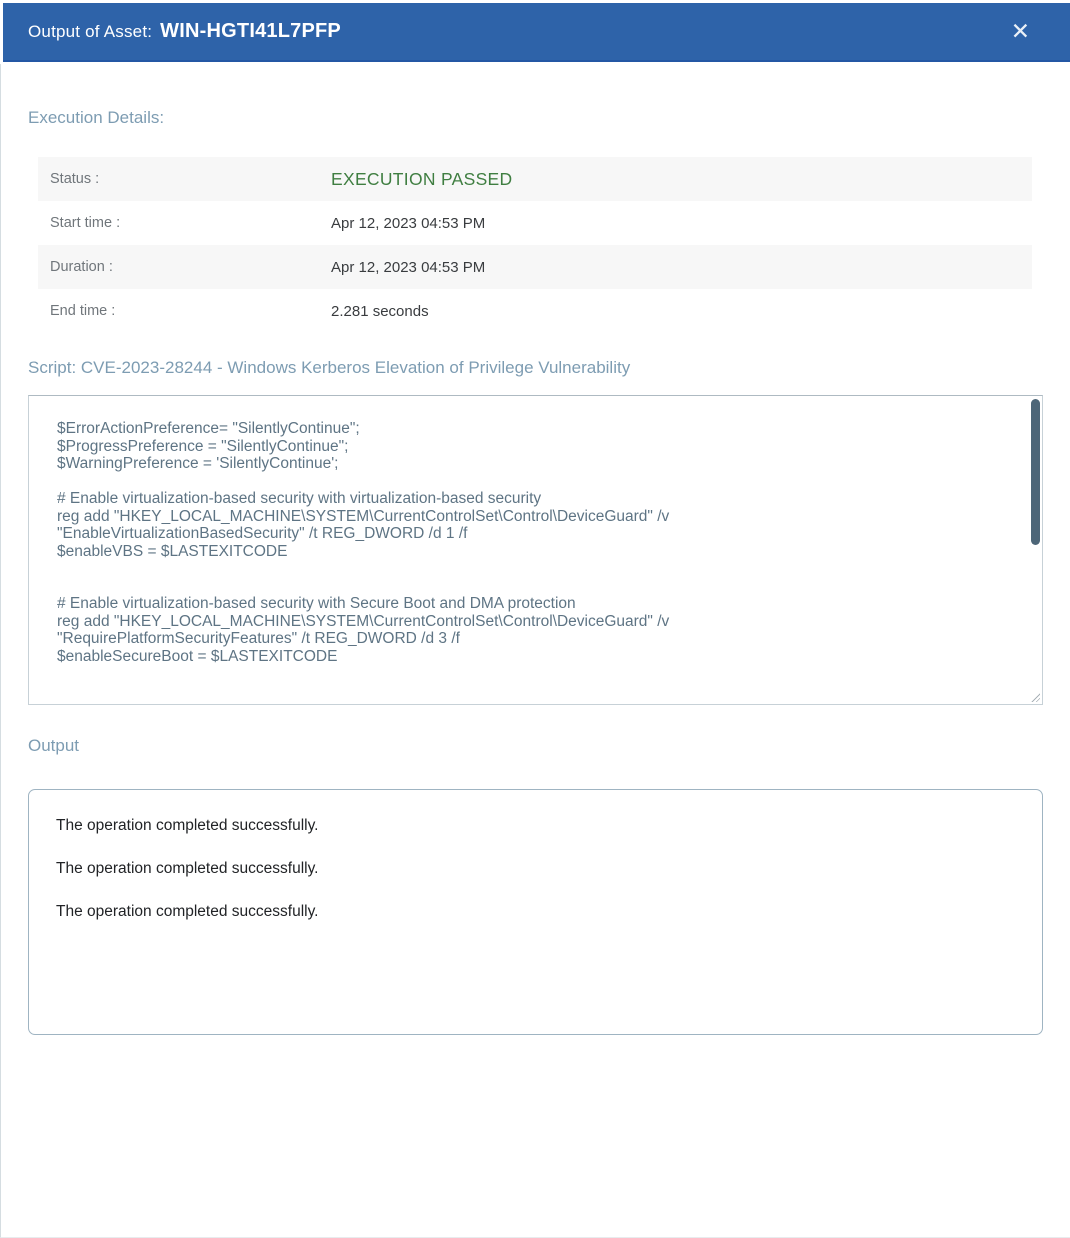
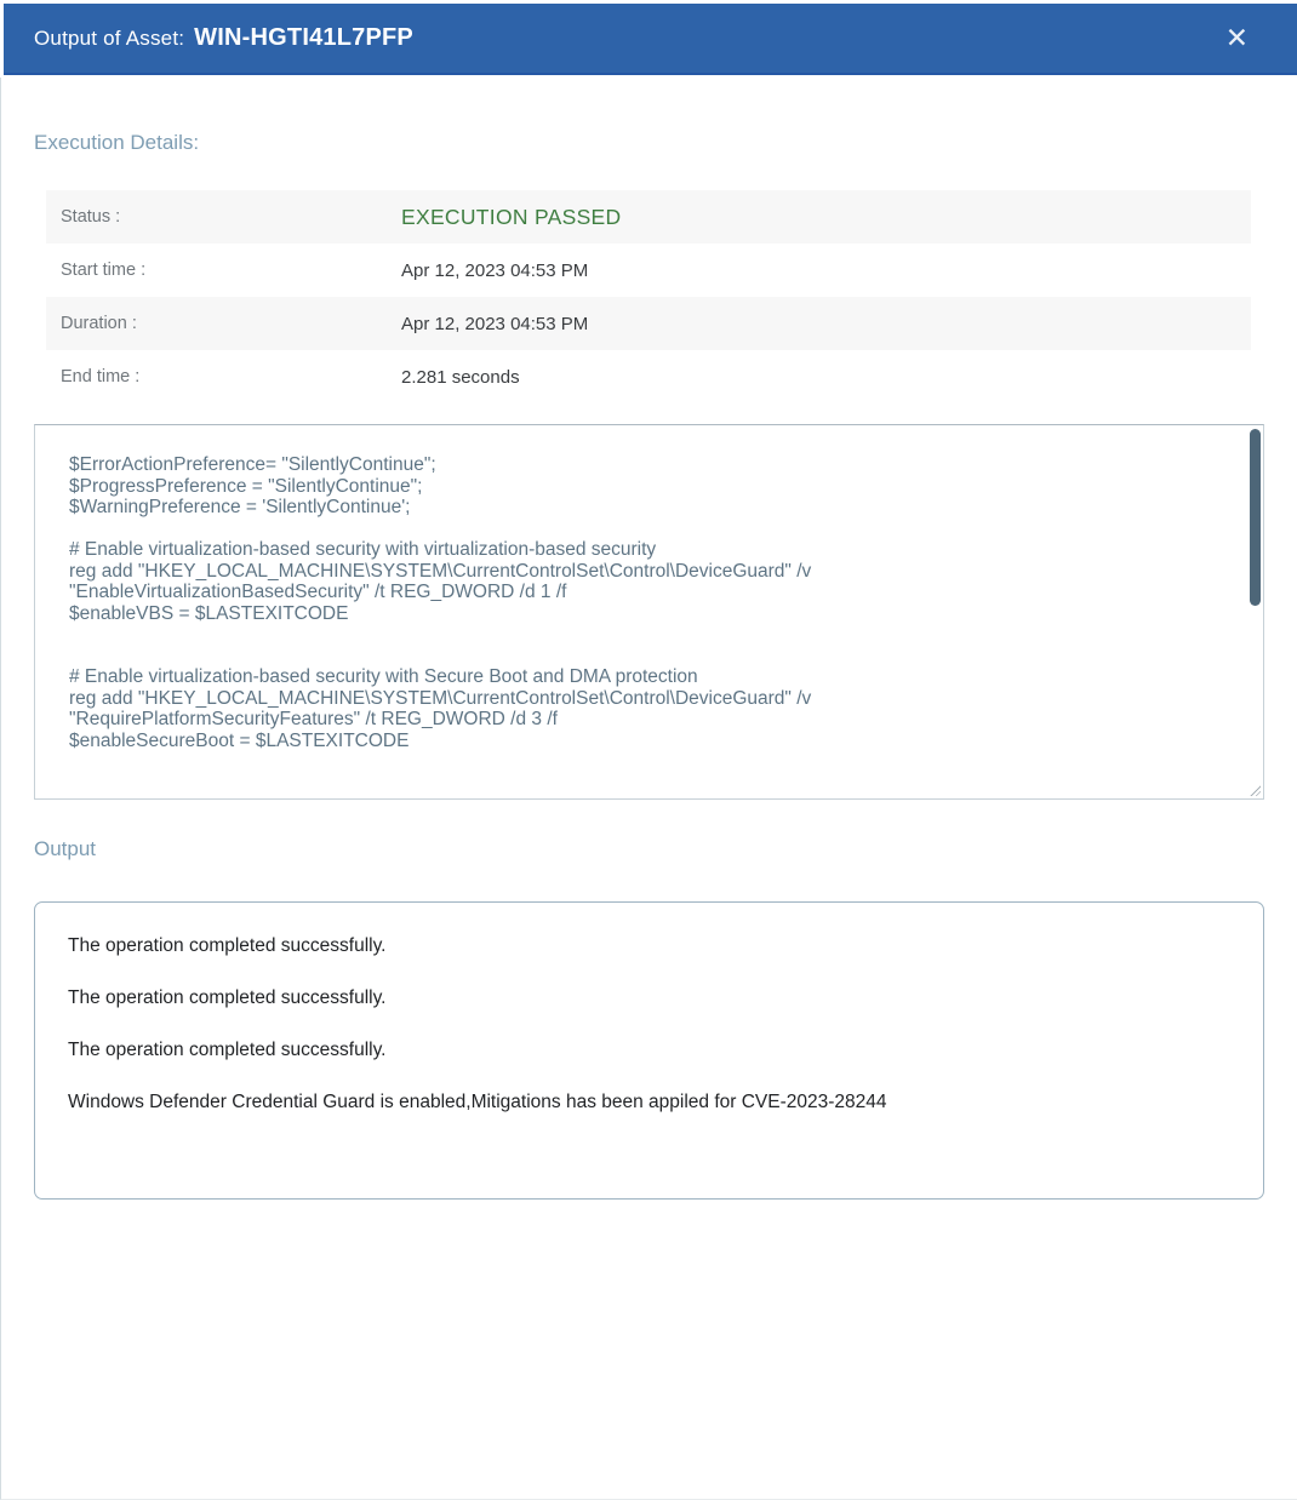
  Output of Asset:
  WIN-HGTI41L7PFP
  ✕
  Execution Details:
  Status :
  EXECUTION PASSED
  Start time :
  Apr 12, 2023 04:53 PM
  Duration :
  Apr 12, 2023 04:53 PM
  End time :
  2.281 seconds
- Script: CVE-2023-28244 - Windows Kerberos Elevation of Privilege Vulnerability
  $ErrorActionPreference= "SilentlyContinue";
  $ProgressPreference = "SilentlyContinue";
  $WarningPreference = 'SilentlyContinue';
  # Enable virtualization-based security with virtualization-based security
  reg add "HKEY_LOCAL_MACHINE\SYSTEM\CurrentControlSet\Control\DeviceGuard" /v
  "EnableVirtualizationBasedSecurity" /t REG_DWORD /d 1 /f
  $enableVBS = $LASTEXITCODE
  # Enable virtualization-based security with Secure Boot and DMA protection
  reg add "HKEY_LOCAL_MACHINE\SYSTEM\CurrentControlSet\Control\DeviceGuard" /v
  "RequirePlatformSecurityFeatures" /t REG_DWORD /d 3 /f
  $enableSecureBoot = $LASTEXITCODE
  Output
  The operation completed successfully.
  The operation completed successfully.
  The operation completed successfully.
+ Windows Defender Credential Guard is enabled,Mitigations has been appiled for CVE-2023-28244
